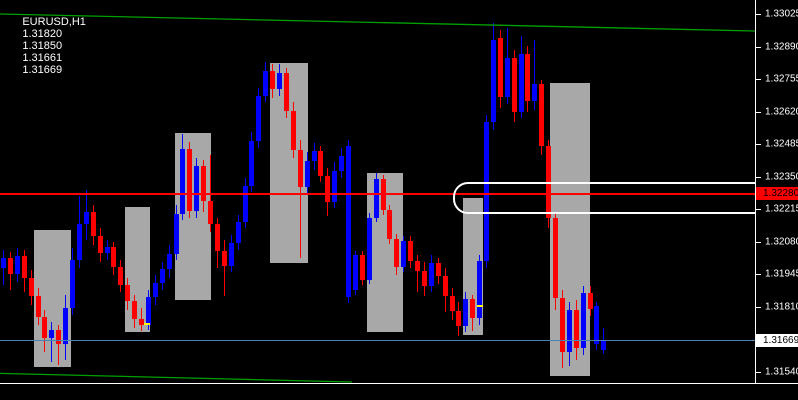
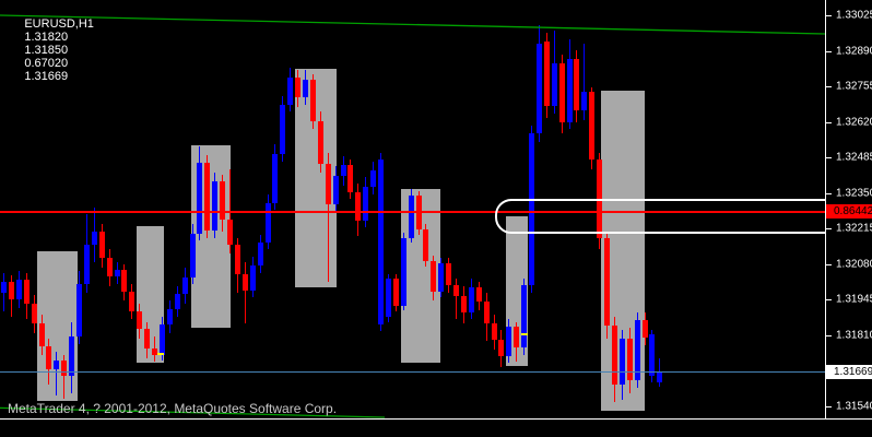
- EURUSD,H1 1.31820 1.31850 1.31661 1.31669
+ EURUSD,H1 1.31820 1.31850 0.67020 1.31669
+ MetaTrader 4, ? 2001-2012, MetaQuotes Software Corp.
  1.3302
  1.3289
  1.3275
  1.3262
  1.3248
  1.3235
  1.3221
  1.3208
  1.3194
  1.3181
  1.3154
- 1.32280
+ 0.86442
  1.31669
